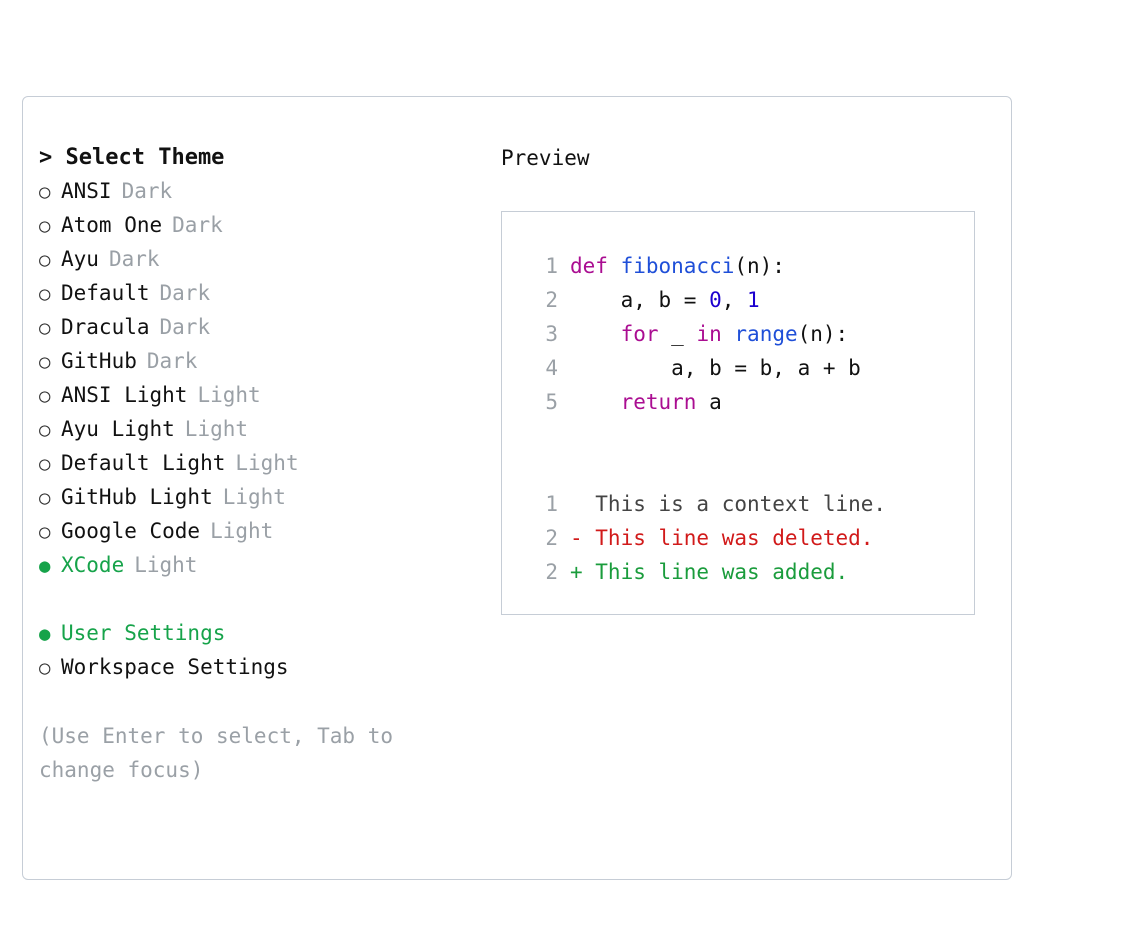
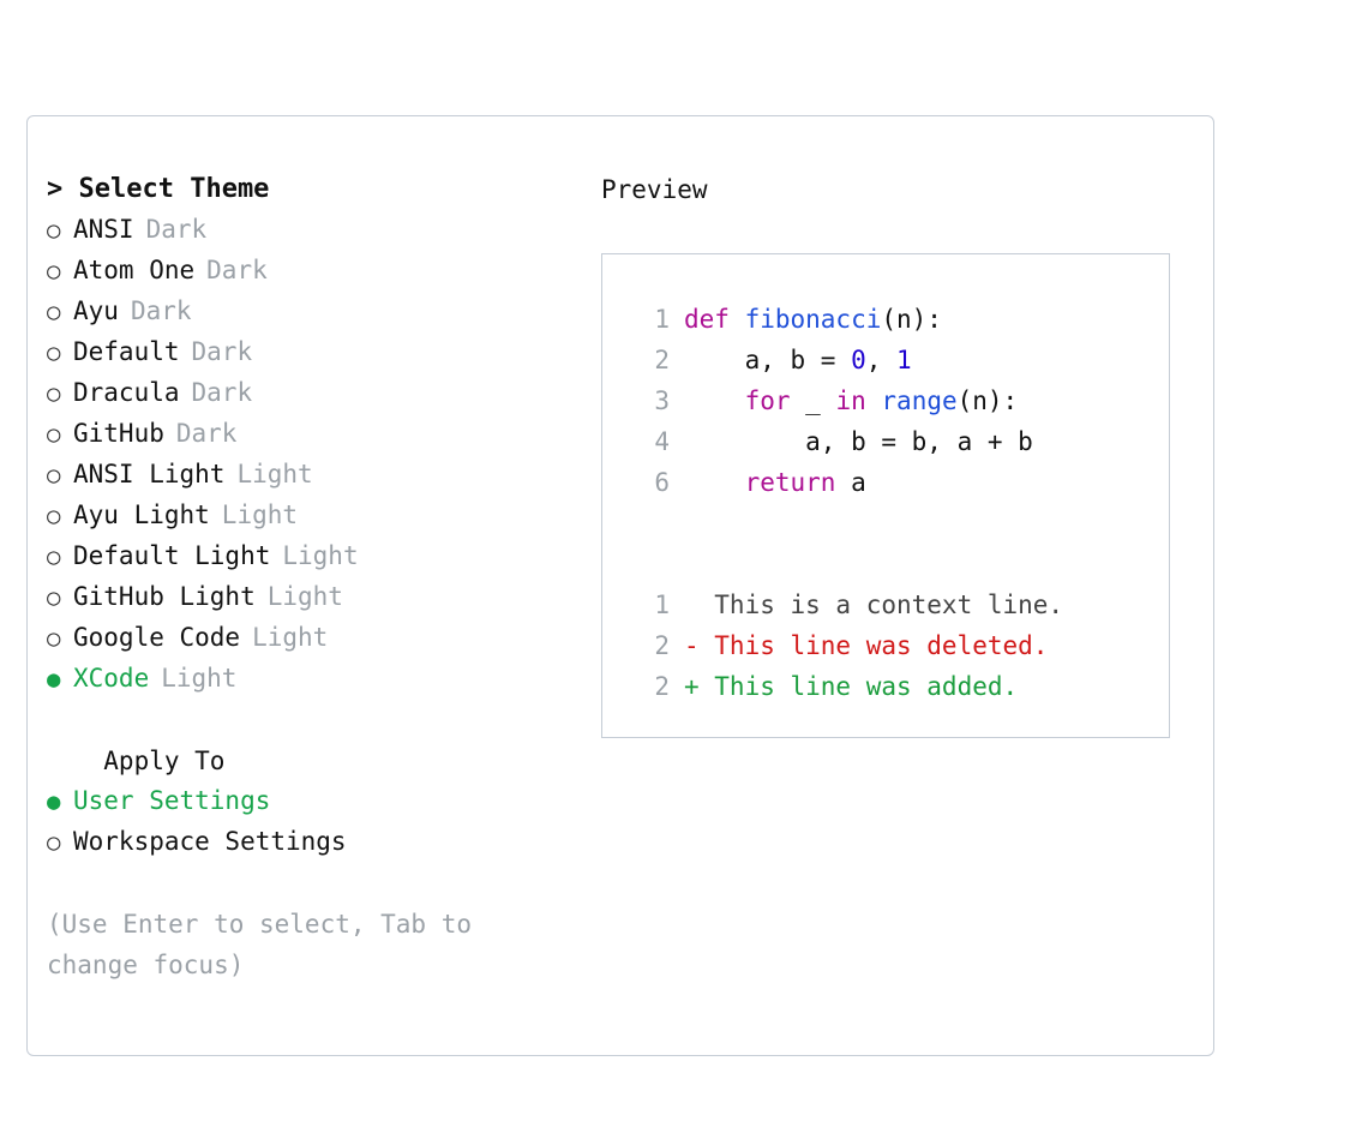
  > Select Theme
  ○
  ANSI
  Dark
  ○
  Atom One
  Dark
  ○
  Ayu
  Dark
  ○
  Default
  Dark
  ○
  Dracula
  Dark
  ○
  GitHub
  Dark
  ○
  ANSI Light
  Light
  ○
  Ayu Light
  Light
  ○
  Default Light
  Light
  ○
  GitHub Light
  Light
  ○
  Google Code
  Light
  ●
  XCode
  Light
+ Apply To
  ●
  User Settings
  ○
  Workspace Settings
  (Use Enter to select, Tab to change focus)
  Preview
  1
  def
  fibonacci
  (n):
  2
  a, b =
  0
  ,
  1
  3
  for
  _
  in
  range
  (n):
  4
  a, b = b, a + b
- 5
+ 6
  return
  a
  1
  This is a context line.
  2
  - This line was deleted.
  2
  + This line was added.
